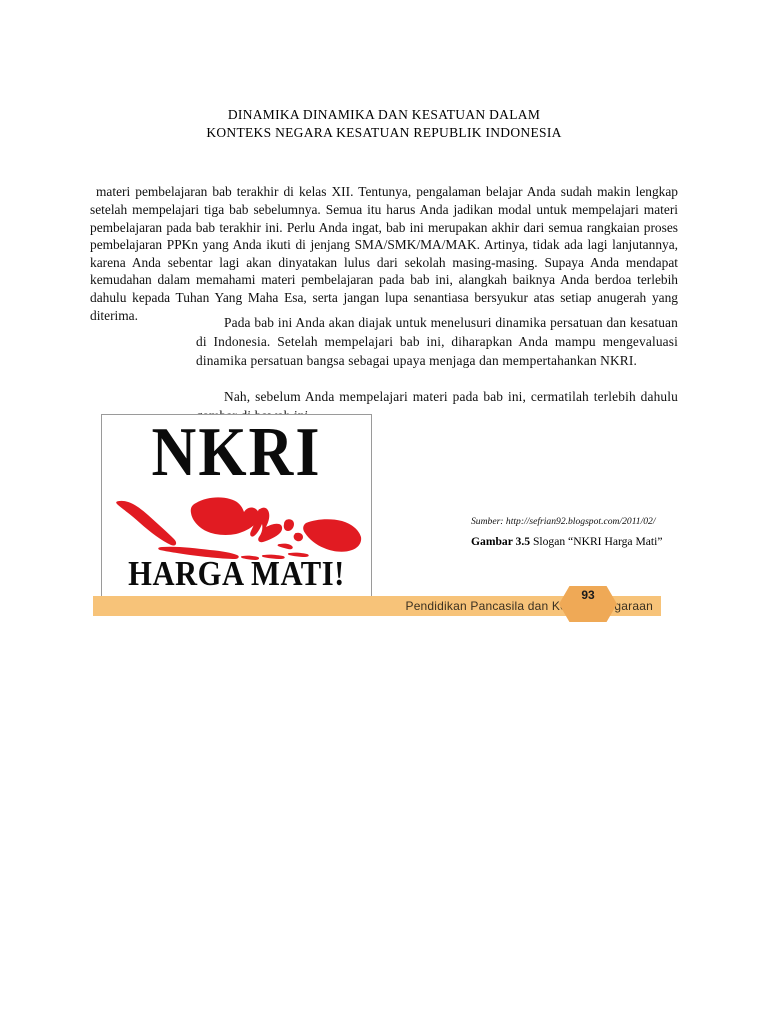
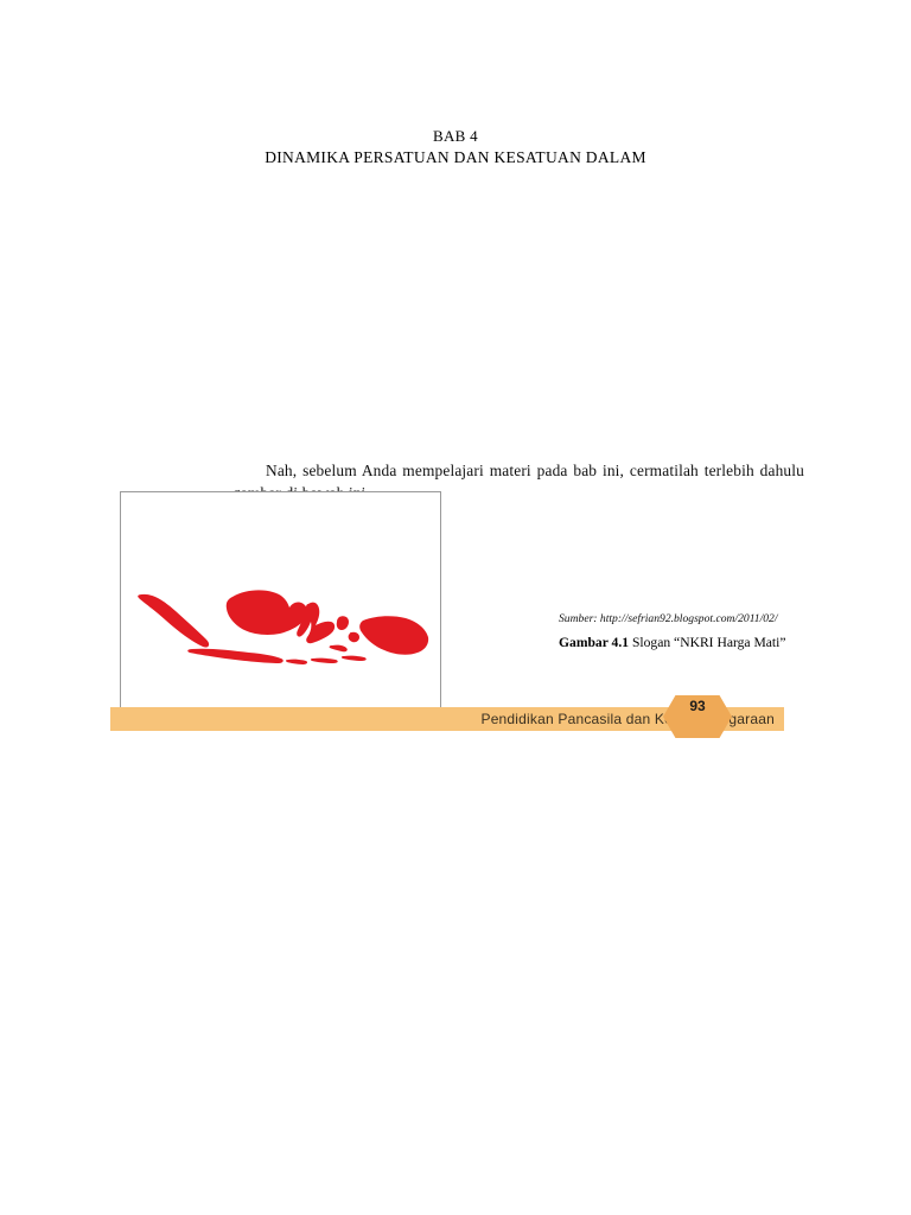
+ BAB 4
- DINAMIKA DINAMIKA DAN KESATUAN DALAM
+ DINAMIKA PERSATUAN DAN KESATUAN DALAM
- KONTEKS NEGARA KESATUAN REPUBLIK INDONESIA
- materi pembelajaran bab terakhir di kelas XII. Tentunya, pengalaman belajar Anda sudah makin lengkap setelah mempelajari tiga bab sebelumnya. Semua itu harus Anda jadikan modal untuk mempelajari materi pembelajaran pada bab terakhir ini. Perlu Anda ingat, bab ini merupakan akhir dari semua rangkaian proses pembelajaran PPKn yang Anda ikuti di jenjang SMA/SMK/MA/MAK. Artinya, tidak ada lagi lanjutannya, karena Anda sebentar lagi akan dinyatakan lulus dari sekolah masing-masing. Supaya Anda mendapat kemudahan dalam memahami materi pembelajaran pada bab ini, alangkah baiknya Anda berdoa terlebih dahulu kepada Tuhan Yang Maha Esa, serta jangan lupa senantiasa bersyukur atas setiap anugerah yang diterima.
- Pada bab ini Anda akan diajak untuk menelusuri dinamika persatuan dan kesatuan di Indonesia. Setelah mempelajari bab ini, diharapkan Anda mampu mengevaluasi dinamika persatuan bangsa sebagai upaya menjaga dan mempertahankan NKRI.
  Nah, sebelum Anda mempelajari materi pada bab ini, cermatilah terlebih dahulu
- NKRI
- HARGA MATI!
  Sumber: http://sefrian92.blogspot.com/2011/02/
- Gambar 3.5 Slogan “NKRI Harga Mati”
+ Gambar 4.1 Slogan “NKRI Harga Mati”
  Pendidikan Pancasila dan Kgaraan
  93
